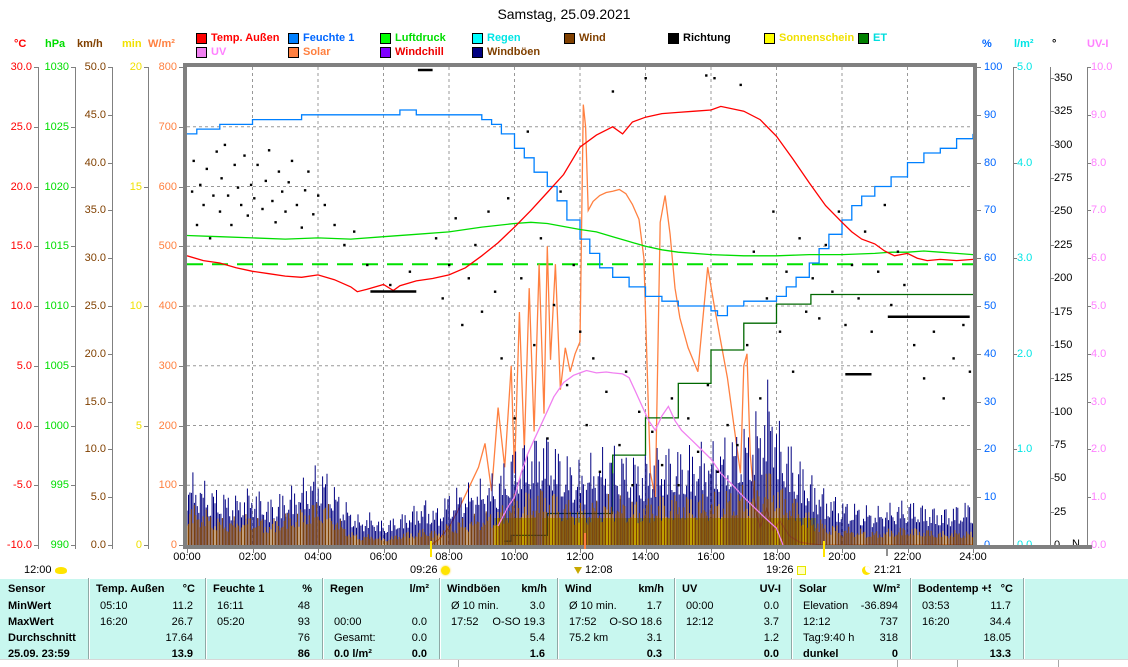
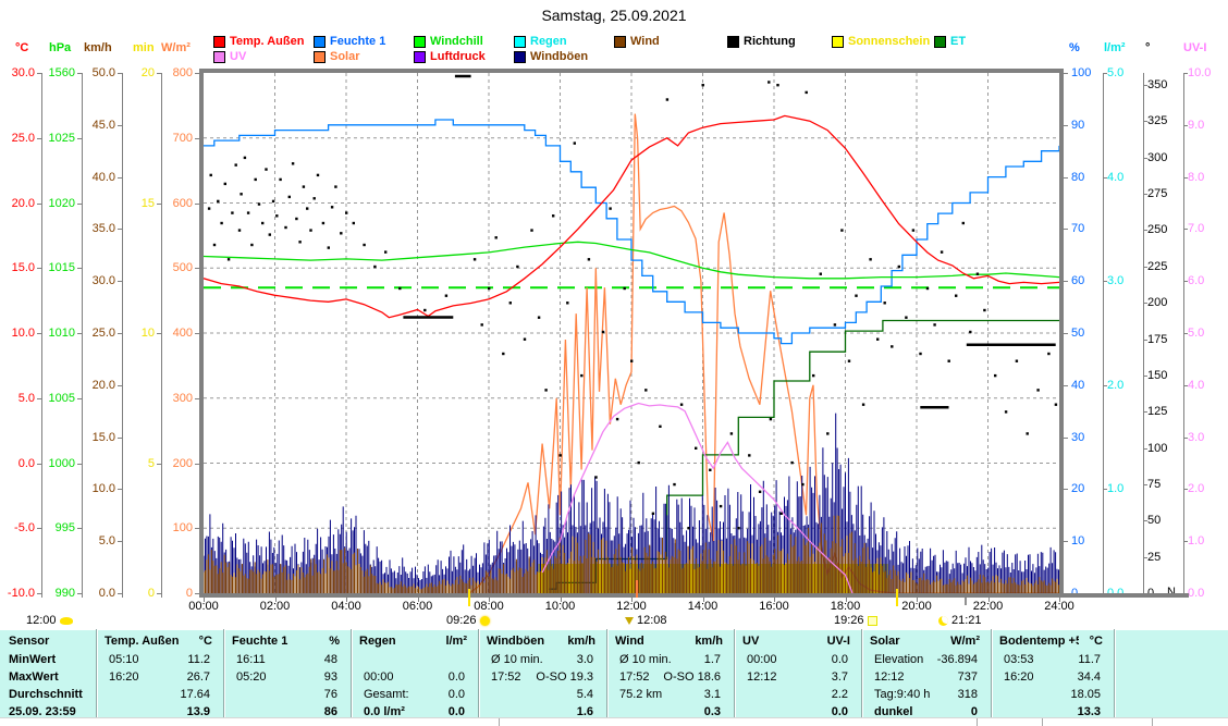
  Samstag, 25.09.2021
  Temp. Außen
  Feuchte 1
- Luftdruck
+ Windchill
  Regen
  Wind
  Richtung
  Sonnenschein
  ET
  UV
  Solar
- Windchill
+ Luftdruck
  Windböen
  °C
  30.0
  25.0
  20.0
  15.0
  10.0
  5.0
  0.0
  -5.0
  -10.0
  hPa
- 1030
+ 1560
  1025
  1020
  1015
  1010
  1005
  1000
  995
  990
  km/h
  50.0
  45.0
  40.0
  35.0
  30.0
  25.0
  20.0
  15.0
  10.0
  5.0
  0.0
  min
  20
  15
  10
  5
  0
  W/m²
  800
  700
  600
  500
  400
  300
  200
  100
  0
  %
  100
  90
  80
  70
  60
  50
  40
  30
  20
  10
  l/m²
  5.0
  4.0
  3.0
  2.0
  1.0
  °
  350
  325
  300
  275
  250
  225
  200
  175
  150
  125
  100
  75
  50
  25
  UV-I
  10.0
  9.0
  8.0
  7.0
  6.0
  5.0
  4.0
  3.0
  2.0
  1.0
  0.0
  N
  00:00
  02:00
  04:00
  06:00
  08:00
  10:00
  12:00
  14:00
  16:00
  18:00
  20:00
  22:00
  24:00
  12:00
  09:26
  12:08
  19:26
  21:21
  Sensor
  MinWert
  MaxWert
  Durchschnitt
  25.09. 23:59
  Temp. Außen
  °C
  05:10
  11.2
  16:20
  26.7
  17.64
  13.9
  Feuchte 1
  %
  16:11
  48
  05:20
  93
  76
  86
  Regen
  l/m²
  00:00
  0.0
  Gesamt:
  0.0
  0.0 l/m²
  0.0
  Windböen
  km/h
  Ø 10 min.
  3.0
  17:52
  O-SO 19.3
  5.4
  1.6
  Wind
  km/h
  Ø 10 min.
  1.7
  17:52
  O-SO 18.6
  75.2 km
  3.1
  0.3
  UV
  UV-I
  00:00
  0.0
  12:12
  3.7
- 1.2
+ 2.2
  0.0
  Solar
  W/m²
  Elevation
  -36.894
  12:12
  737
  Tag:9:40 h
  318
  dunkel
  0
  Bodentemp +
  °C
  03:53
  11.7
  16:20
  34.4
  18.05
  13.3
